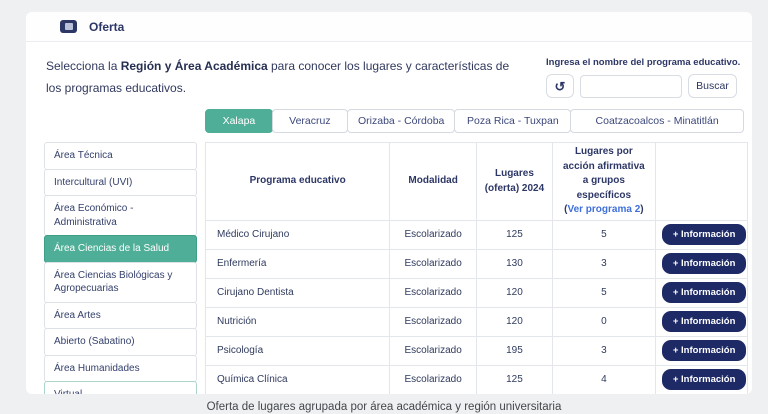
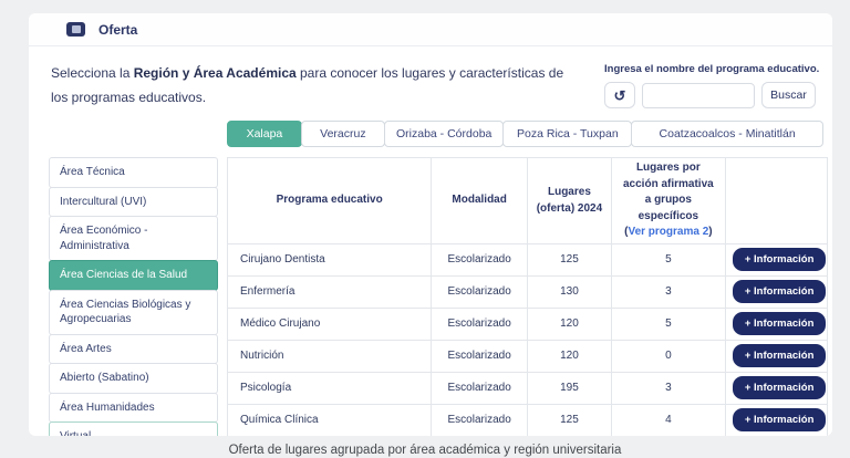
  Oferta
  Selecciona la Región y Área Académica para conocer los lugares y características de los programas educativos.
  Ingresa el nombre del programa educativo.
  ↺
  Buscar
  Xalapa
  Veracruz
  Orizaba - Córdoba
  Poza Rica - Tuxpan
  Coatzacoalcos - Minatitlán
  Área Técnica
  Intercultural (UVI)
  Área Económico - Administrativa
  Área Ciencias de la Salud
  Área Ciencias Biológicas y Agropecuarias
  Área Artes
  Abierto (Sabatino)
  Área Humanidades
  Programa educativo	Modalidad	Lugares (oferta) 2024	Lugares por acción afirmativa a grupos específicos (Ver programa 2)
- Médico Cirujano	Escolarizado	125	5	+ Información
+ Cirujano Dentista	Escolarizado	125	5	+ Información
  Enfermería	Escolarizado	130	3	+ Información
- Cirujano Dentista	Escolarizado	120	5	+ Información
+ Médico Cirujano	Escolarizado	120	5	+ Información
  Nutrición	Escolarizado	120	0	+ Información
  Psicología	Escolarizado	195	3	+ Información
  Química Clínica	Escolarizado	125	4	+ Información
  Oferta de lugares agrupada por área académica y región universitaria
